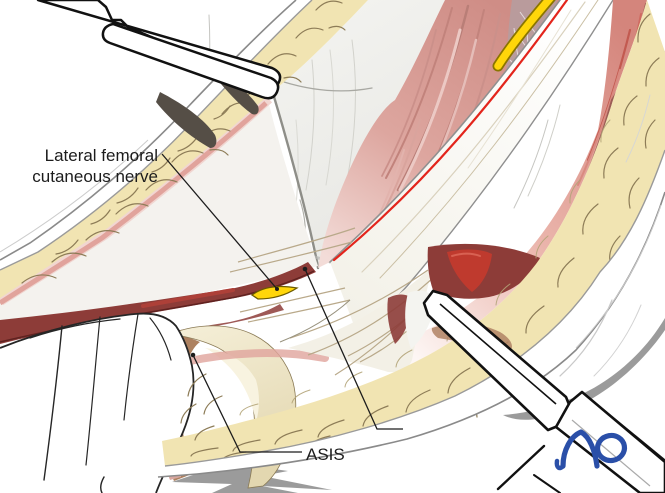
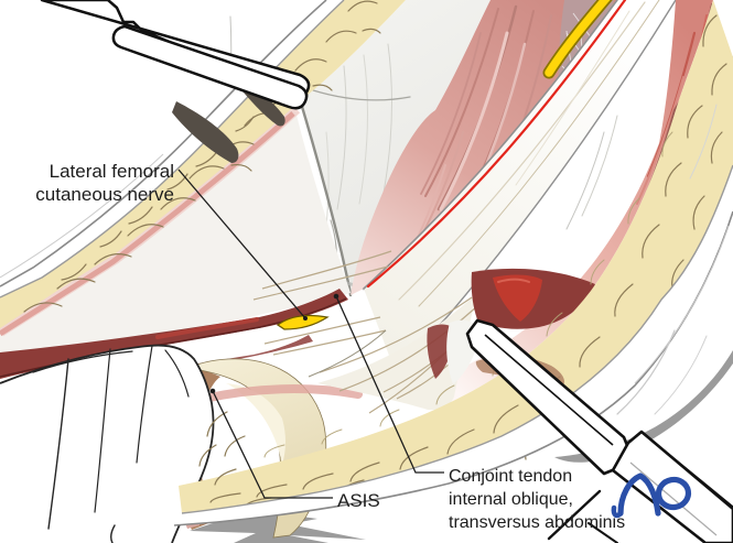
  Lateral femoral
  cutaneous nerve
  ASIS
+ Conjoint tendon
+ internal oblique,
+ transversus abdominis
